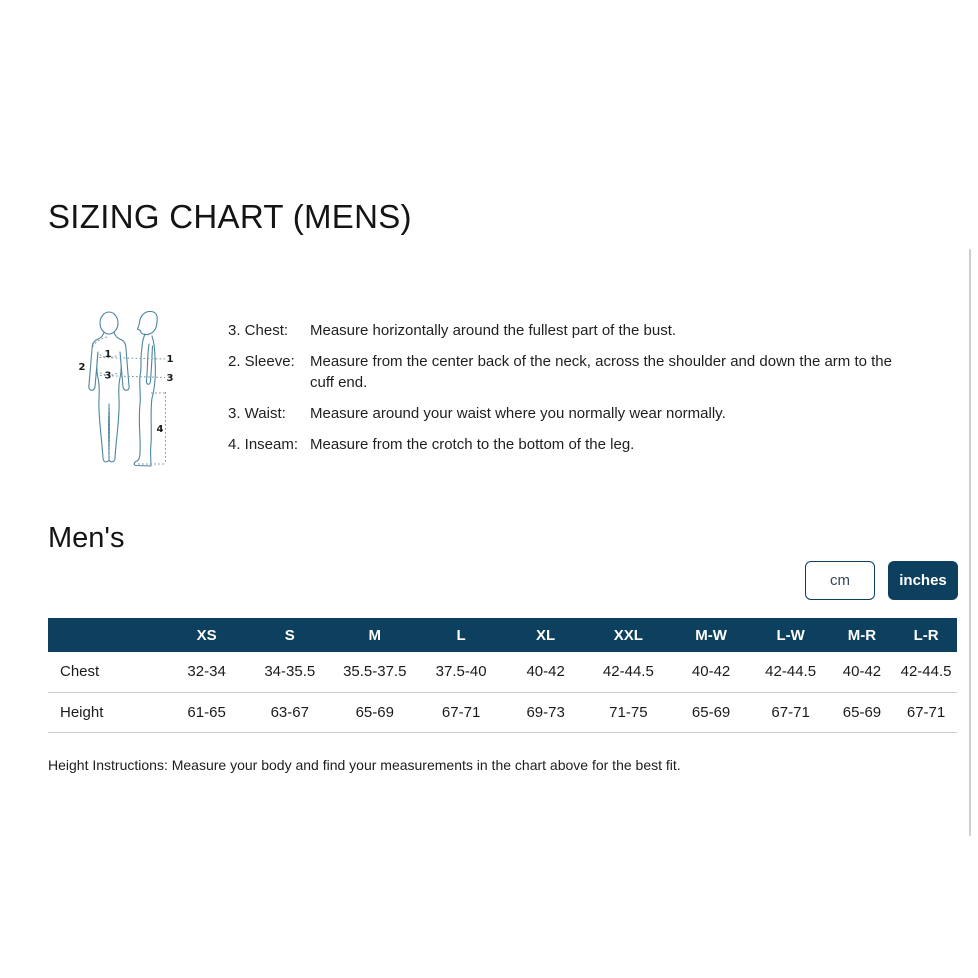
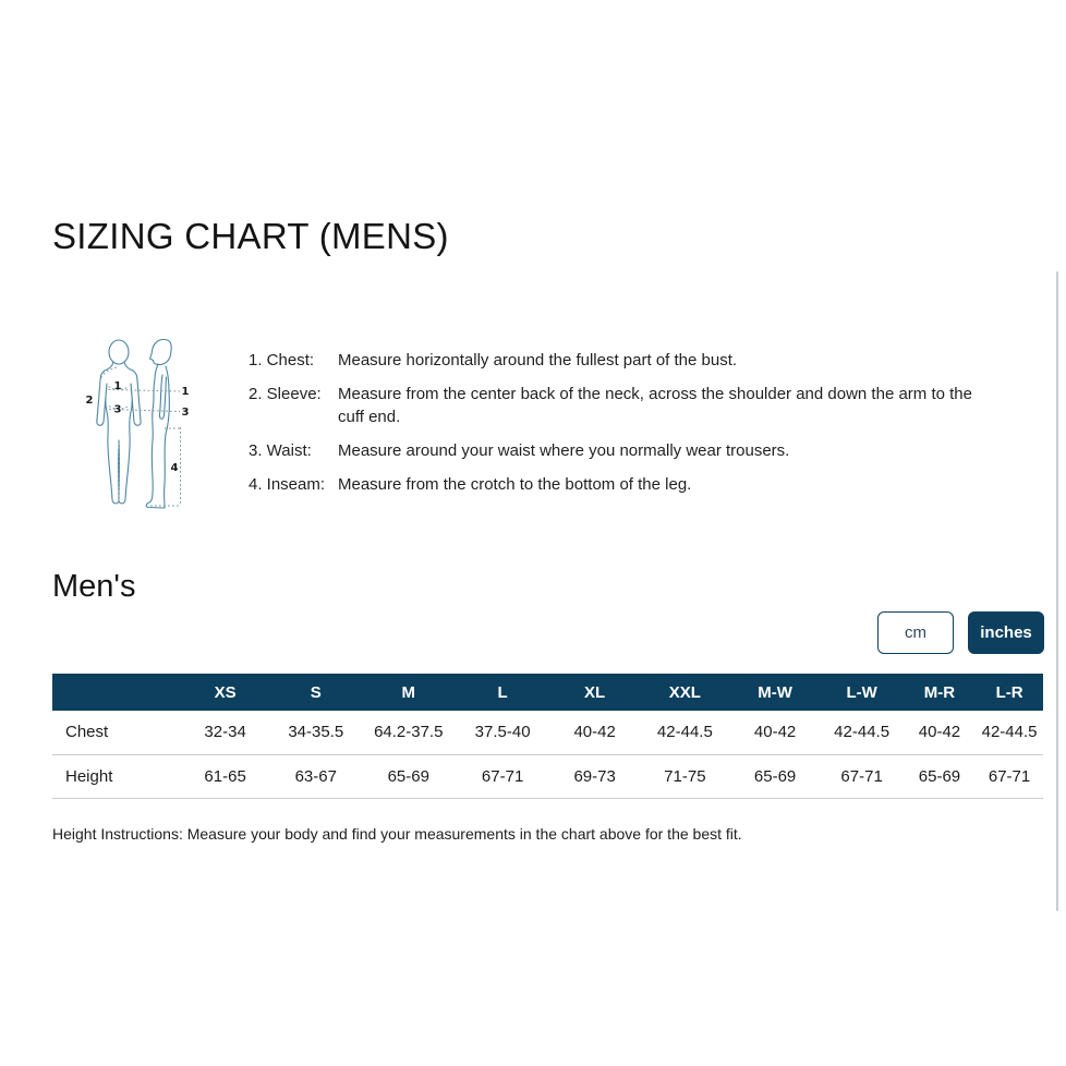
  SIZING CHART (MENS)
  1
  3
  2
  1
  3
  4
- 3. Chest:
+ 1. Chest:
  Measure horizontally around the fullest part of the bust.
  2. Sleeve:
  Measure from the center back of the neck, across the shoulder and down the arm to the cuff end.
  3. Waist:
- Measure around your waist where you normally wear normally.
+ Measure around your waist where you normally wear trousers.
  4. Inseam:
  Measure from the crotch to the bottom of the leg.
  Men's
  cm
  inches
  	XS	S	M	L	XL	XXL	M-W	L-W	M-R	L-R
- Chest	32-34	34-35.5	35.5-37.5	37.5-40	40-42	42-44.5	40-42	42-44.5	40-42	42-44.5
+ Chest	32-34	34-35.5	64.2-37.5	37.5-40	40-42	42-44.5	40-42	42-44.5	40-42	42-44.5
  Height	61-65	63-67	65-69	67-71	69-73	71-75	65-69	67-71	65-69	67-71
  Height Instructions: Measure your body and find your measurements in the chart above for the best fit.
